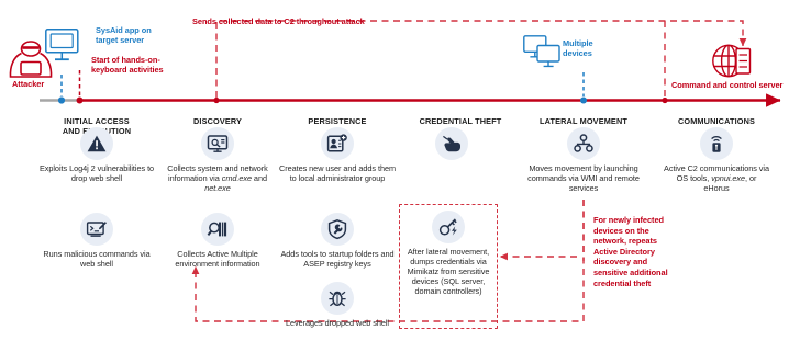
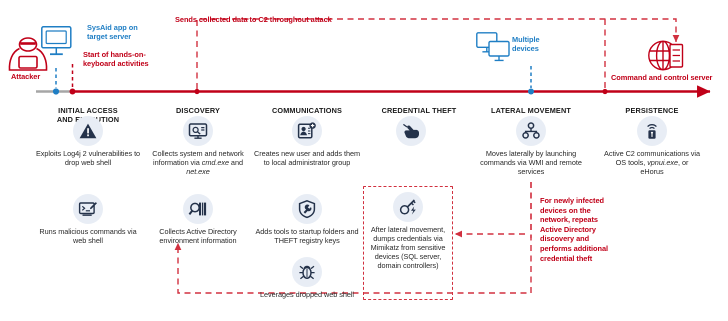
  SysAid app on
  target server
  Start of hands-on-
  keyboard activities
  Sends collected data to C2 throughout attack
  Multiple
  devices
  Command and control server
  Attacker
  INITIAL ACCESS
  DISCOVERY
- PERSISTENCE
+ COMMUNICATIONS
  CREDENTIAL THEFT
  LATERAL MOVEMENT
- COMMUNICATIONS
+ PERSISTENCE
  Exploits Log4j 2 vulnerabilities to drop web shell
  Runs malicious commands via web shell
  Collects system and network information via cmd.exe and net.exe
- Collects Active Multiple environment information
+ Collects Active Directory environment information
  Creates new user and adds them to local administrator group
- Adds tools to startup folders and ASEP registry keys
+ Adds tools to startup folders and THEFT registry keys
  Leverages dropped web shell
  After lateral movement, dumps credentials via Mimikatz from sensitive devices (SQL server, domain controllers)
- Moves movement by launching commands via WMI and remote services
+ Moves laterally by launching commands via WMI and remote services
- For newly infected devices on the network, repeats Active Directory discovery and sensitive additional credential theft
+ For newly infected devices on the network, repeats Active Directory discovery and performs additional credential theft
  Active C2 communications via OS tools, vpnui.exe, or eHorus
